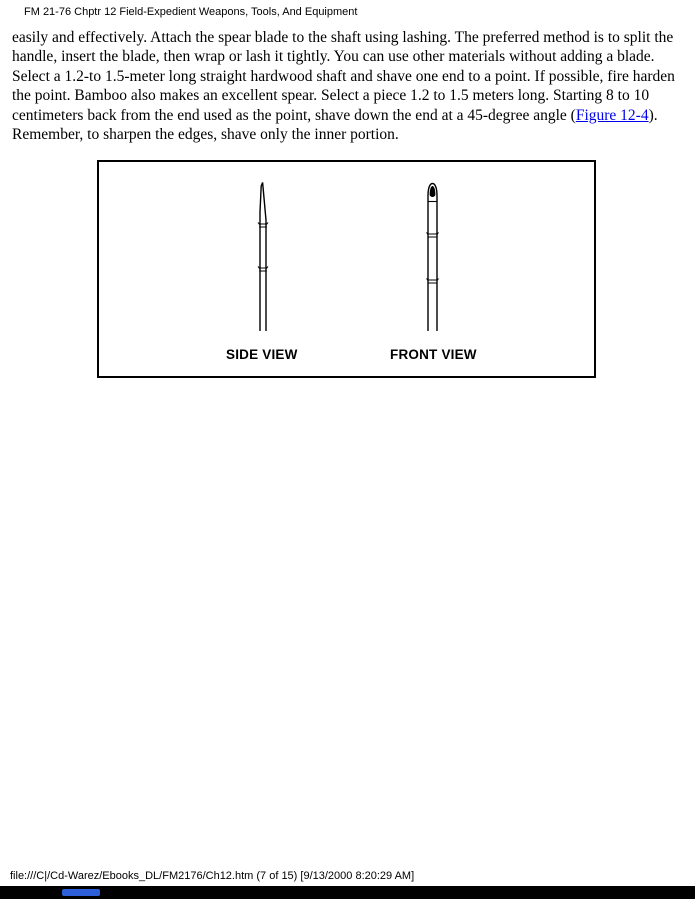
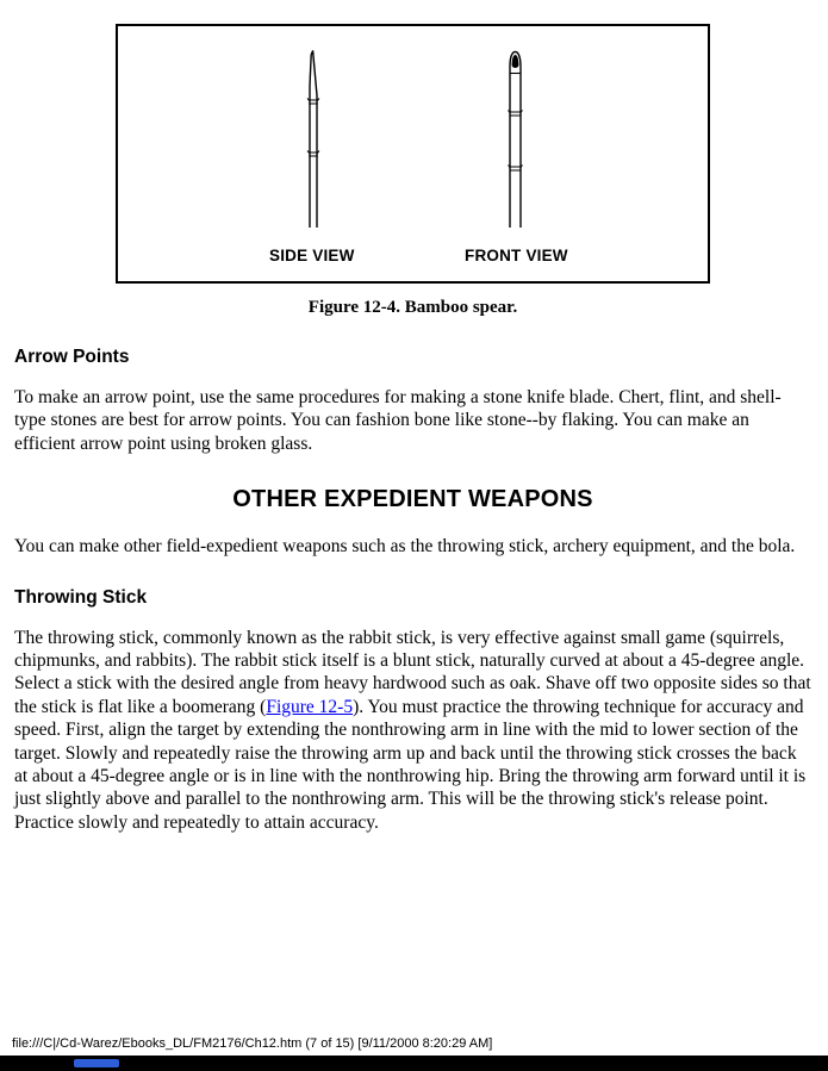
- FM 21-76 Chptr 12 Field-Expedient Weapons, Tools, And Equipment
- easily and effectively. Attach the spear blade to the shaft using lashing. The preferred method is to split the handle, insert the blade, then wrap or lash it tightly. You can use other materials without adding a blade. Select a 1.2-to 1.5-meter long straight hardwood shaft and shave one end to a point. If possible, fire harden the point. Bamboo also makes an excellent spear. Select a piece 1.2 to 1.5 meters long. Starting 8 to 10 centimeters back from the end used as the point, shave down the end at a 45-degree angle (Figure 12-4). Remember, to sharpen the edges, shave only the inner portion.
  SIDE VIEW
  FRONT VIEW
+ Figure 12-4. Bamboo spear.
+ Arrow Points
+ To make an arrow point, use the same procedures for making a stone knife blade. Chert, flint, and shell-type stones are best for arrow points. You can fashion bone like stone--by flaking. You can make an efficient arrow point using broken glass.
+ OTHER EXPEDIENT WEAPONS
+ You can make other field-expedient weapons such as the throwing stick, archery equipment, and the bola.
+ Throwing Stick
+ The throwing stick, commonly known as the rabbit stick, is very effective against small game (squirrels, chipmunks, and rabbits). The rabbit stick itself is a blunt stick, naturally curved at about a 45-degree angle. Select a stick with the desired angle from heavy hardwood such as oak. Shave off two opposite sides so that the stick is flat like a boomerang (Figure 12-5). You must practice the throwing technique for accuracy and speed. First, align the target by extending the nonthrowing arm in line with the mid to lower section of the target. Slowly and repeatedly raise the throwing arm up and back until the throwing stick crosses the back at about a 45-degree angle or is in line with the nonthrowing hip. Bring the throwing arm forward until it is just slightly above and parallel to the nonthrowing arm. This will be the throwing stick's release point. Practice slowly and repeatedly to attain accuracy.
- file:///C|/Cd-Warez/Ebooks_DL/FM2176/Ch12.htm (7 of 15) [9/13/2000 8:20:29 AM]
+ file:///C|/Cd-Warez/Ebooks_DL/FM2176/Ch12.htm (7 of 15) [9/11/2000 8:20:29 AM]
